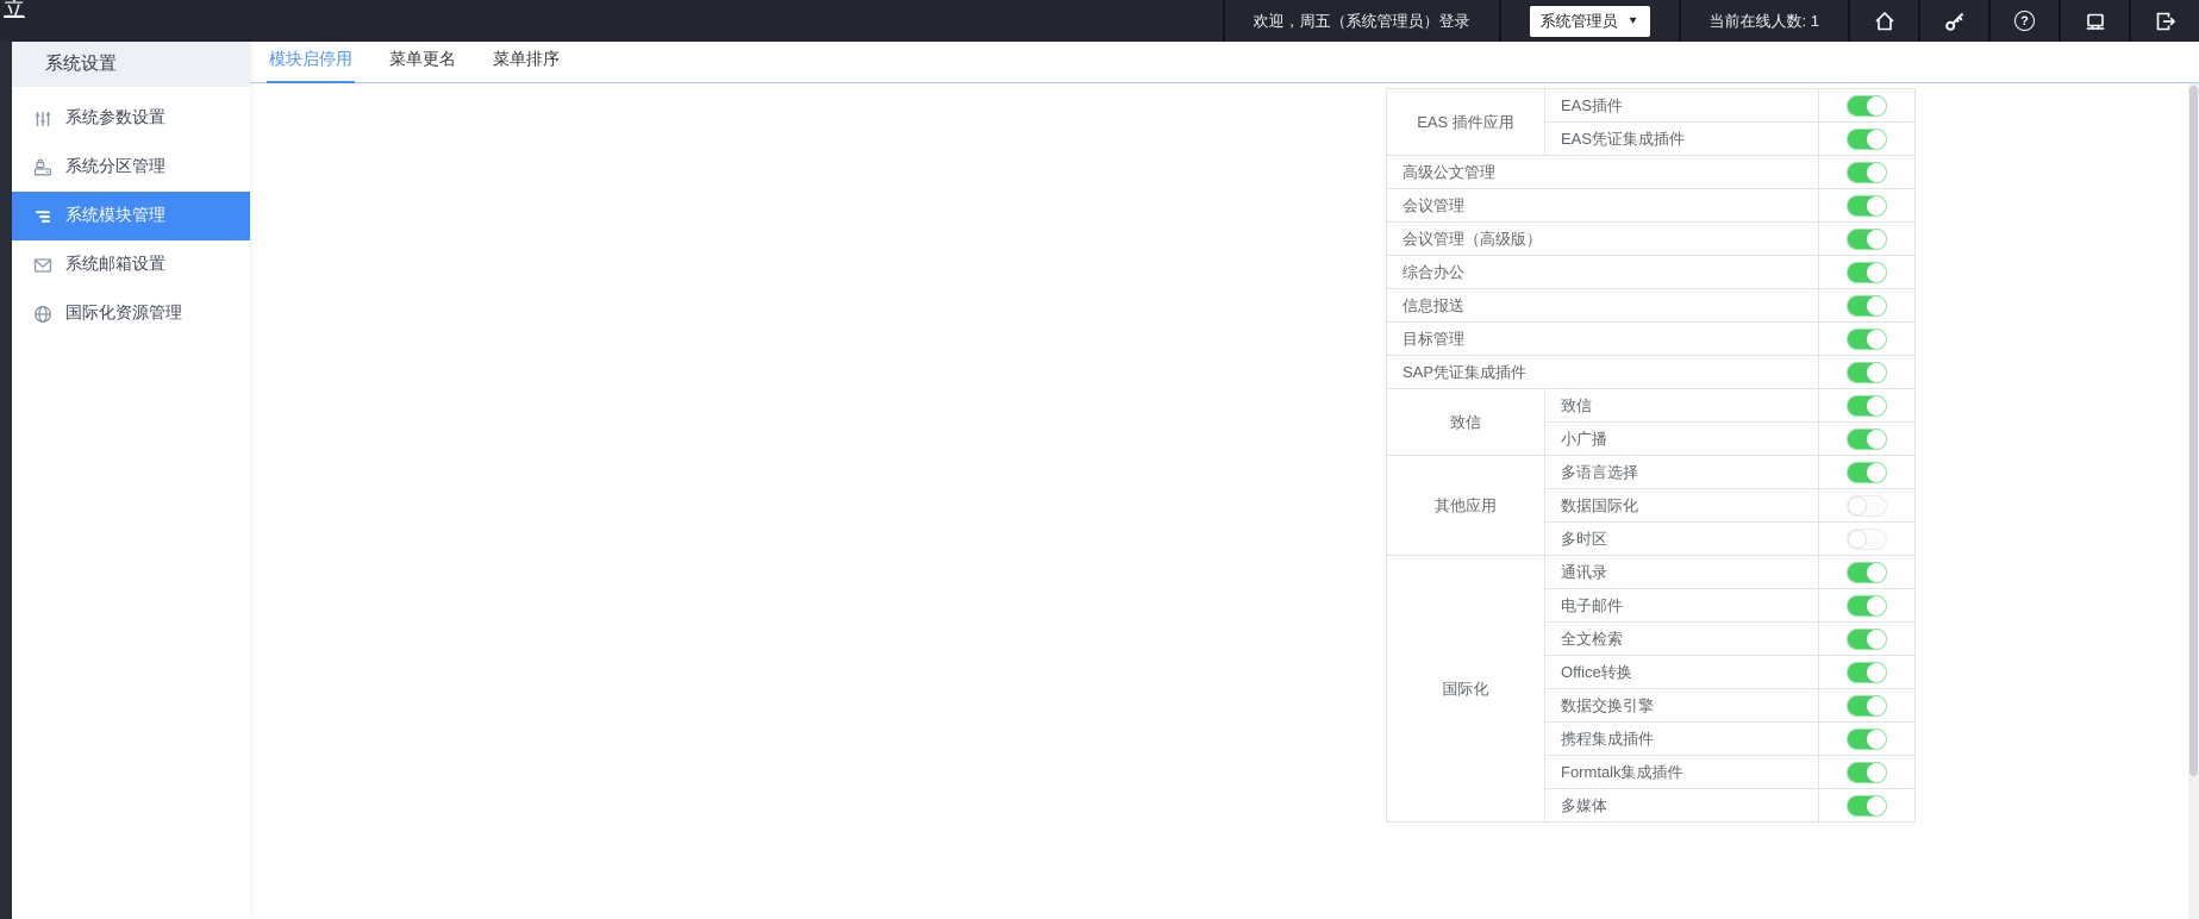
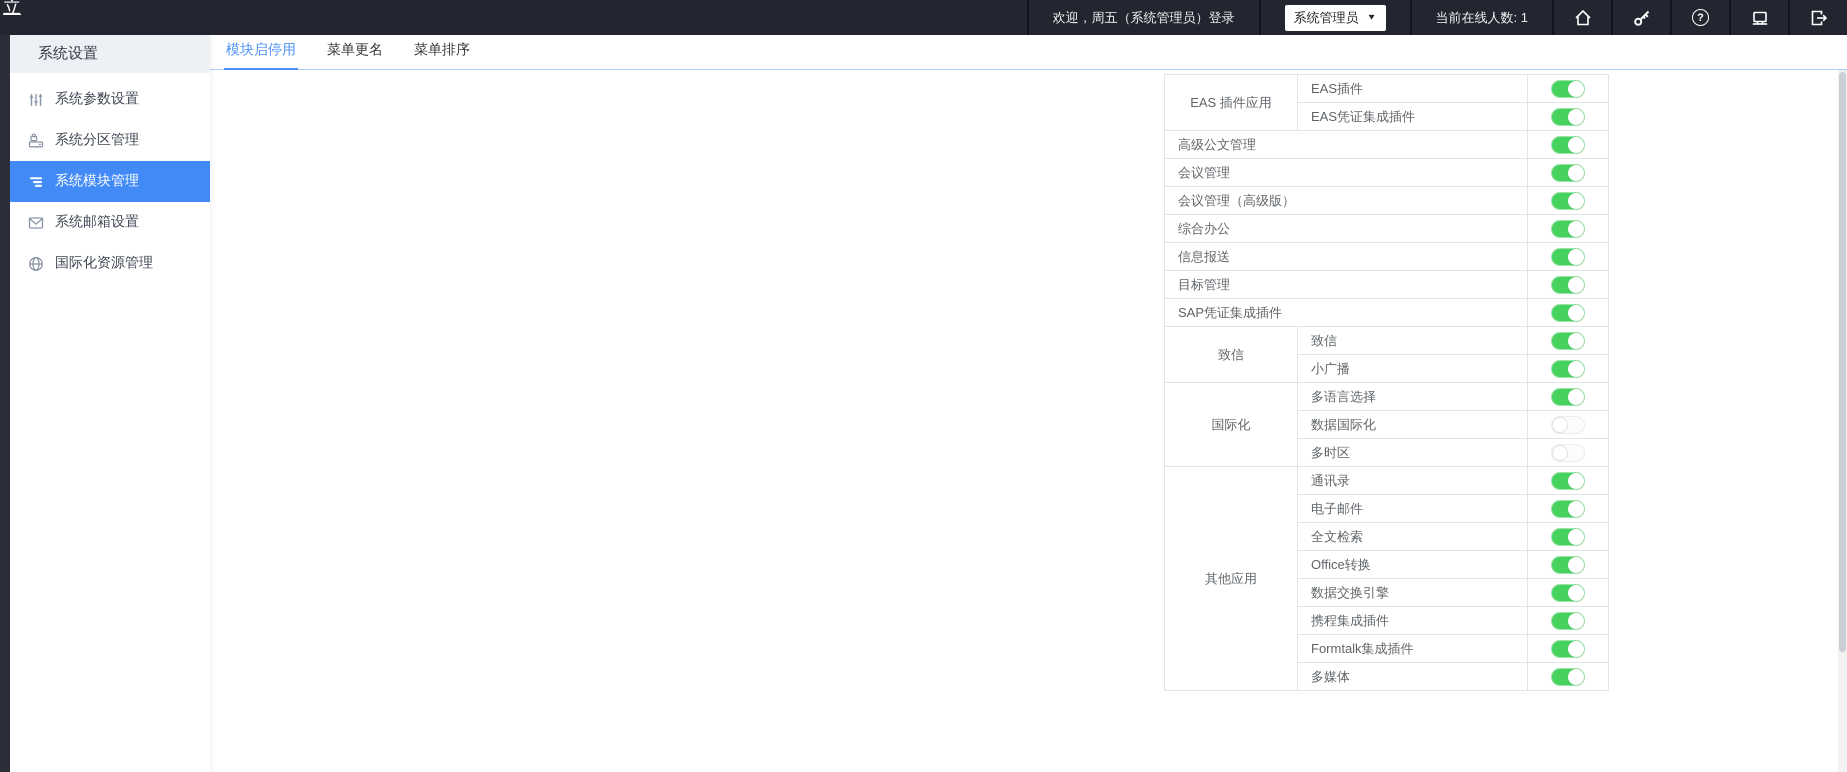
  立
  欢迎，周五（系统管理员）登录
  系统管理员
  ▼
  当前在线人数: 1
  ?
  系统设置
  系统参数设置
  系统分区管理
  系统模块管理
  系统邮箱设置
  国际化资源管理
  模块启停用
  菜单更名
  菜单排序
  EAS 插件应用	EAS插件
  EAS凭证集成插件
  高级公文管理
  会议管理
  会议管理（高级版）
  综合办公
  信息报送
  目标管理
  SAP凭证集成插件
  致信	致信
  小广播
- 其他应用	多语言选择
+ 国际化	多语言选择
  数据国际化
  多时区
- 国际化	通讯录
+ 其他应用	通讯录
  电子邮件
  全文检索
  Office转换
  数据交换引擎
  携程集成插件
  Formtalk集成插件
  多媒体
